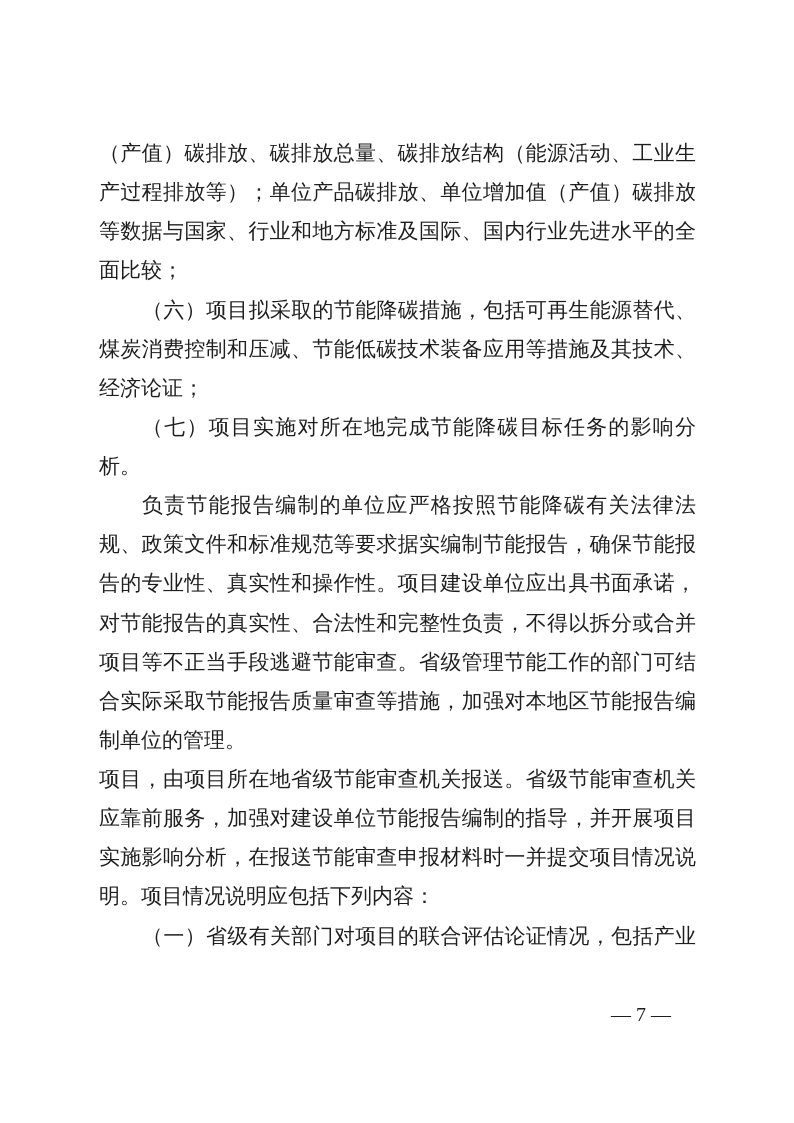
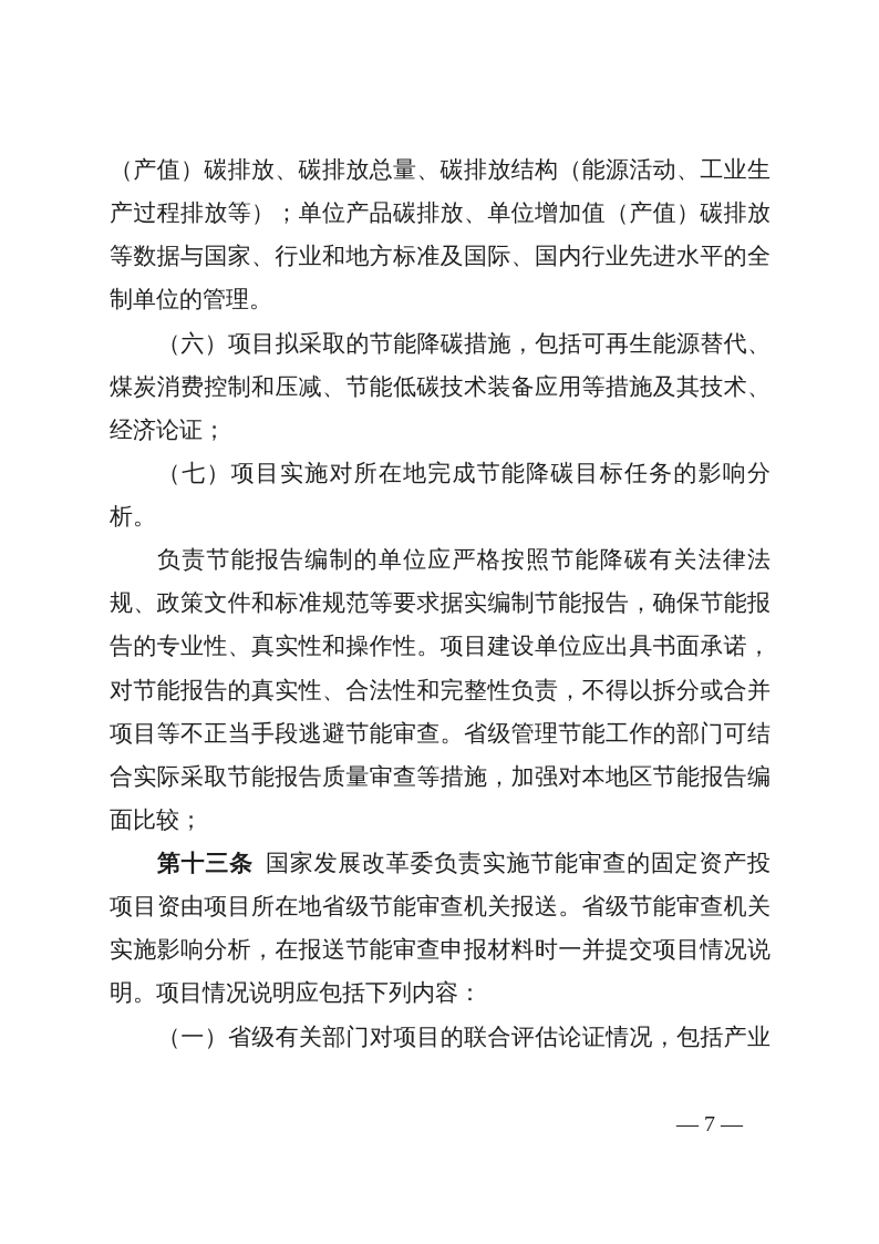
  （产值）碳排放、碳排放总量、碳排放结构（能源活动、工业生
  产过程排放等）；单位产品碳排放、单位增加值（产值）碳排放
  等数据与国家、行业和地方标准及国际、国内行业先进水平的全
- 面比较；
+ 制单位的管理。
  （六）项目拟采取的节能降碳措施，包括可再生能源替代、
  煤炭消费控制和压减、节能低碳技术装备应用等措施及其技术、
  经济论证；
  （七）项目实施对所在地完成节能降碳目标任务的影响分
  析。
  负责节能报告编制的单位应严格按照节能降碳有关法律法
  规、政策文件和标准规范等要求据实编制节能报告，确保节能报
  告的专业性、真实性和操作性。项目建设单位应出具书面承诺，
  对节能报告的真实性、合法性和完整性负责，不得以拆分或合并
  项目等不正当手段逃避节能审查。省级管理节能工作的部门可结
  合实际采取节能报告质量审查等措施，加强对本地区节能报告编
- 制单位的管理。
+ 面比较；
+ 第十三条 国家发展改革委负责实施节能审查的固定资产投资
  项目，由项目所在地省级节能审查机关报送。省级节能审查机关
- 应靠前服务，加强对建设单位节能报告编制的指导，并开展项目
  实施影响分析，在报送节能审查申报材料时一并提交项目情况说
  明。项目情况说明应包括下列内容：
  （一）省级有关部门对项目的联合评估论证情况，包括产业
  — 7 —
